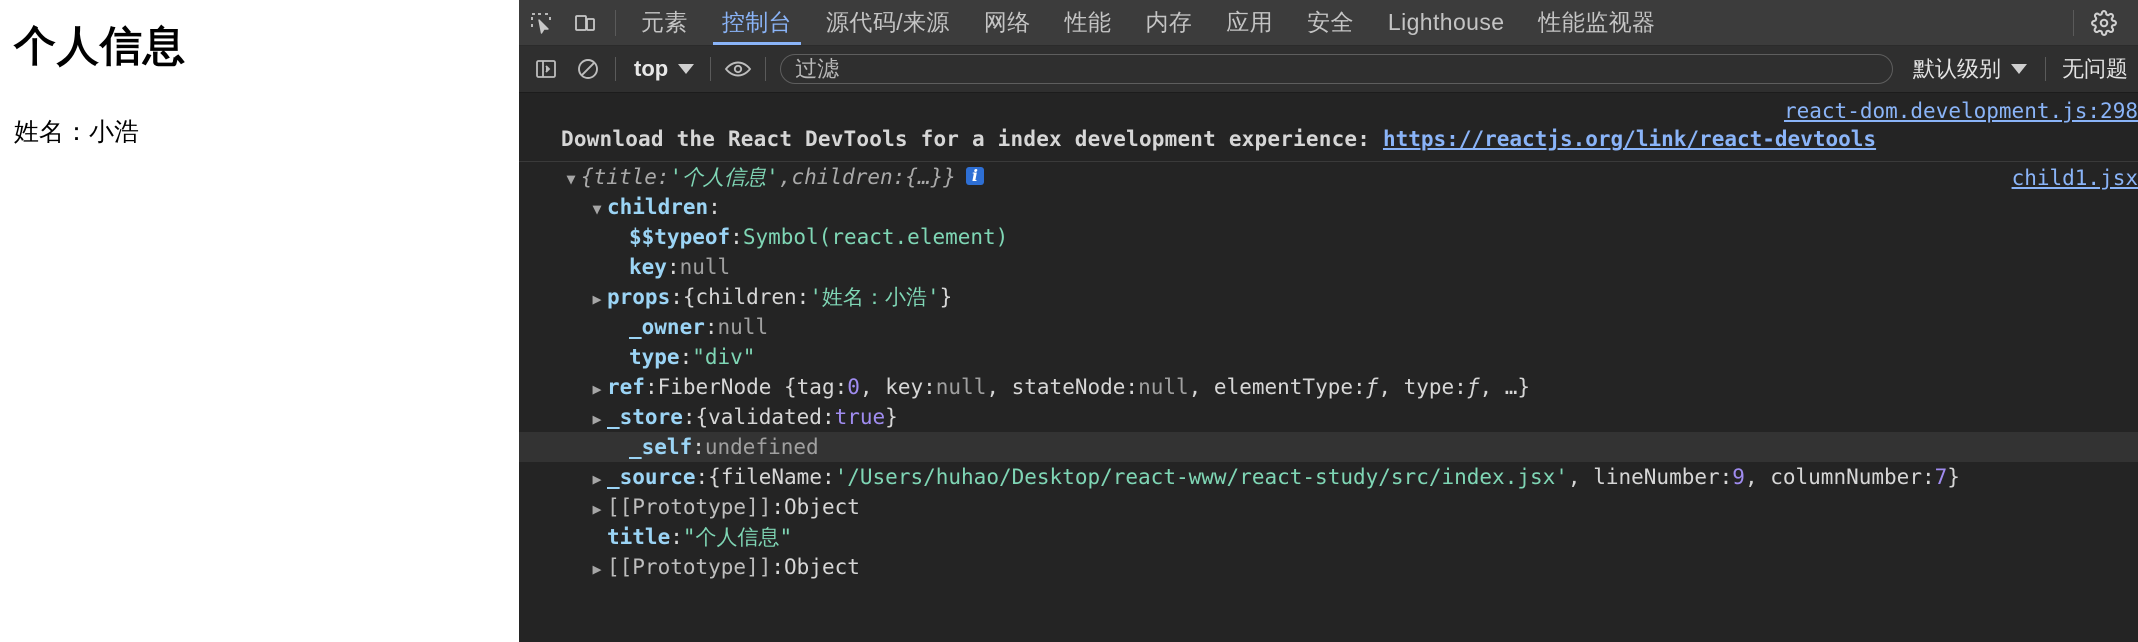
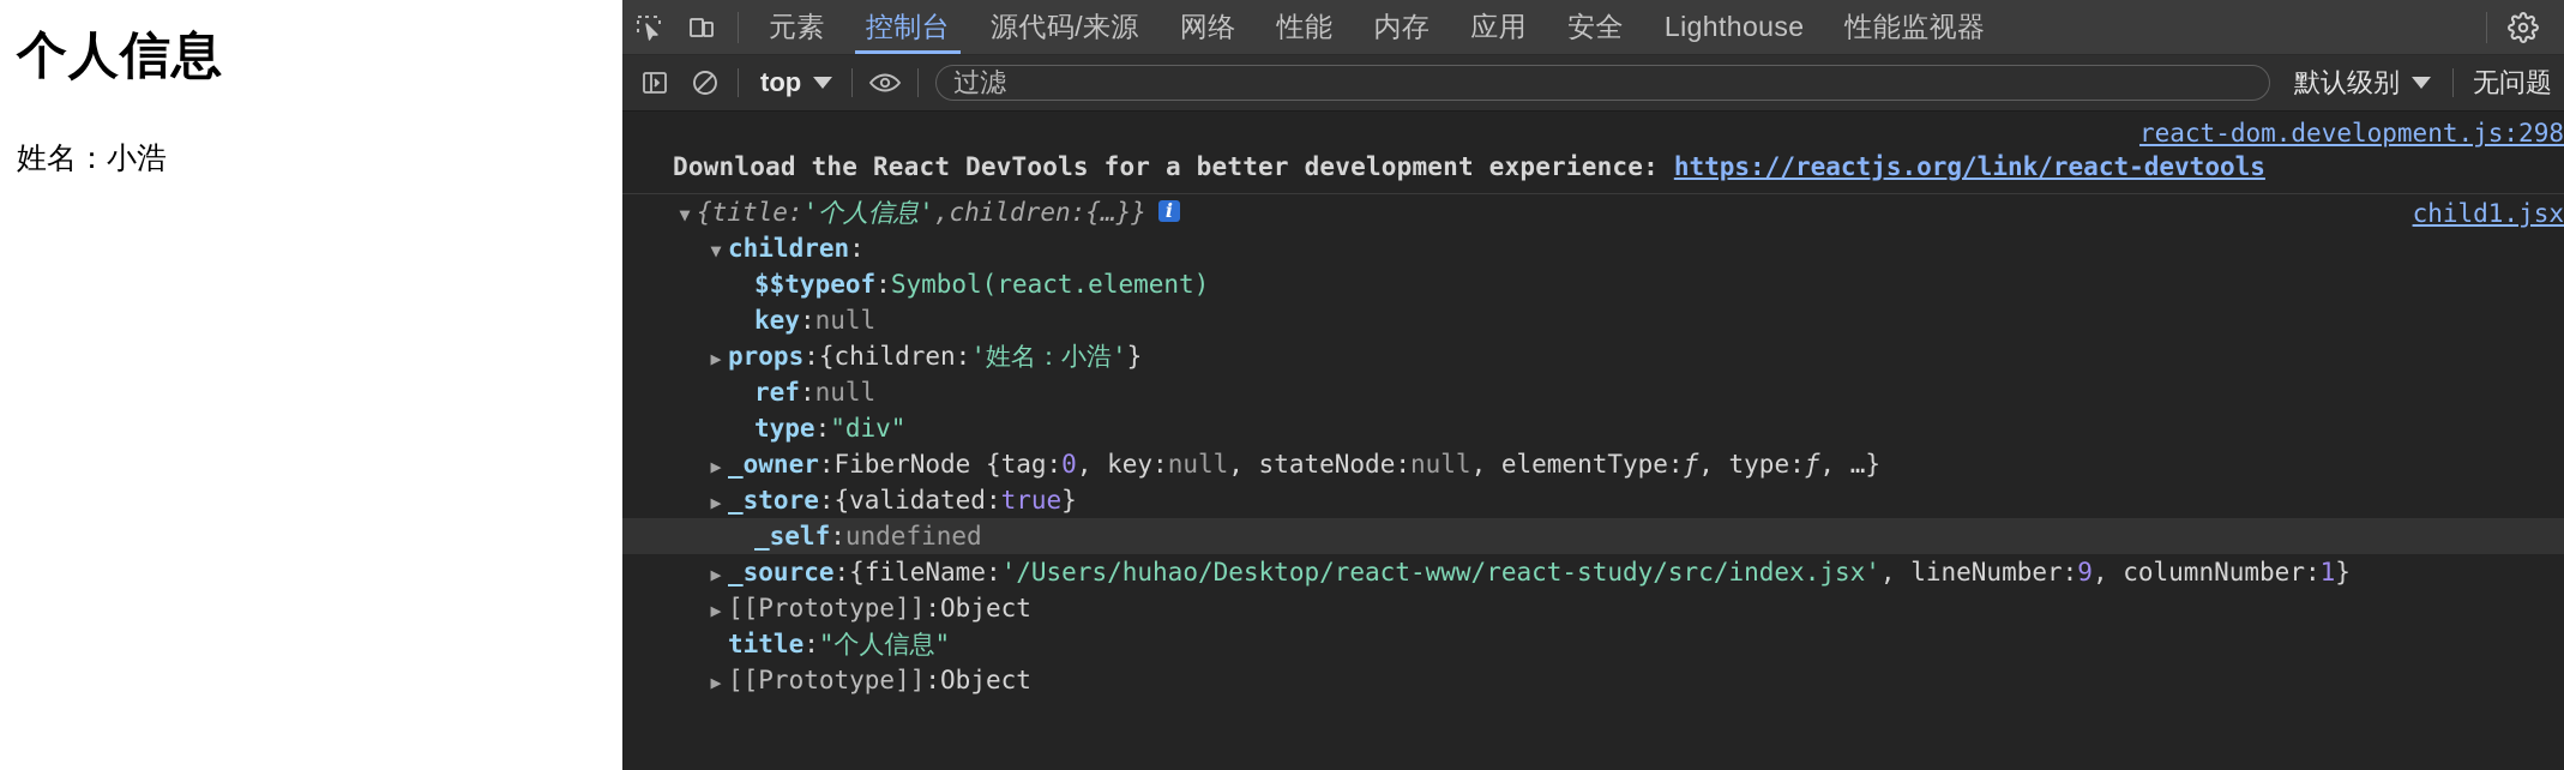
  个人信息
  姓名：小浩
  元素
  控制台
  源代码/来源
  网络
  性能
  内存
  应用
  安全
  Lighthouse
  性能监视器
  top
  过滤
  默认级别
  无问题
  react-dom.development.js:298
- Download the React DevTools for a index development experience: https://reactjs.org/link/react-devtools
+ Download the React DevTools for a better development experience: https://reactjs.org/link/react-devtools
  child1.jsx
  {
  title
  :
  '个人信息'
  ,
  children
  :
  {…}
  }
  i
  children
  :
  $$typeof
  :
  Symbol(react.element)
  key
  :
  null
  props
  :
  {children:
  '姓名：小浩'
  }
- _owner
+ ref
  :
  null
  type
  :
  "div"
- ref
+ _owner
  :
  FiberNode {tag:
  0
  , key:
  null
  , stateNode:
  null
  , elementType:
  ƒ
  , type:
  ƒ
  , …}
  _store
  :
  {validated:
  true
  }
  _self
  :
  undefined
  _source
  :
  {fileName:
  '/Users/huhao/Desktop/react-www/react-study/src/index.jsx'
  , lineNumber:
  9
  , columnNumber:
- 7
+ 1
  }
  [[Prototype]]
  :
  Object
  title
  :
  "个人信息"
  [[Prototype]]
  :
  Object
